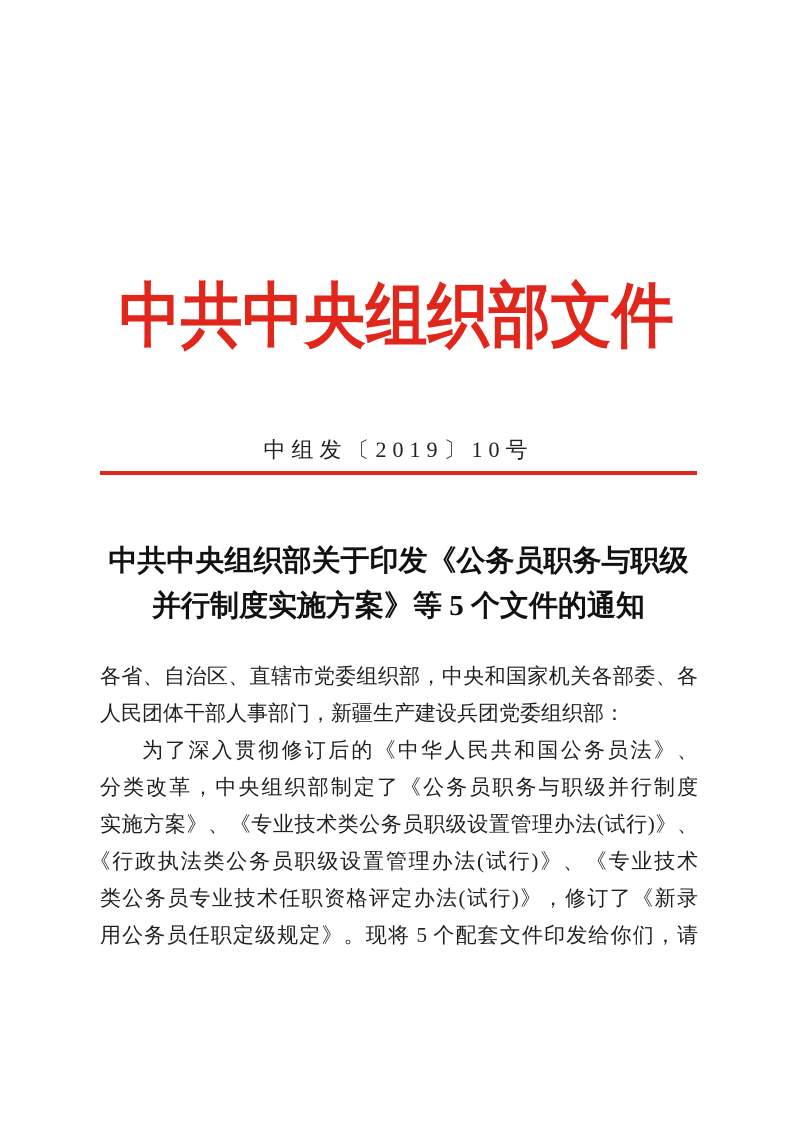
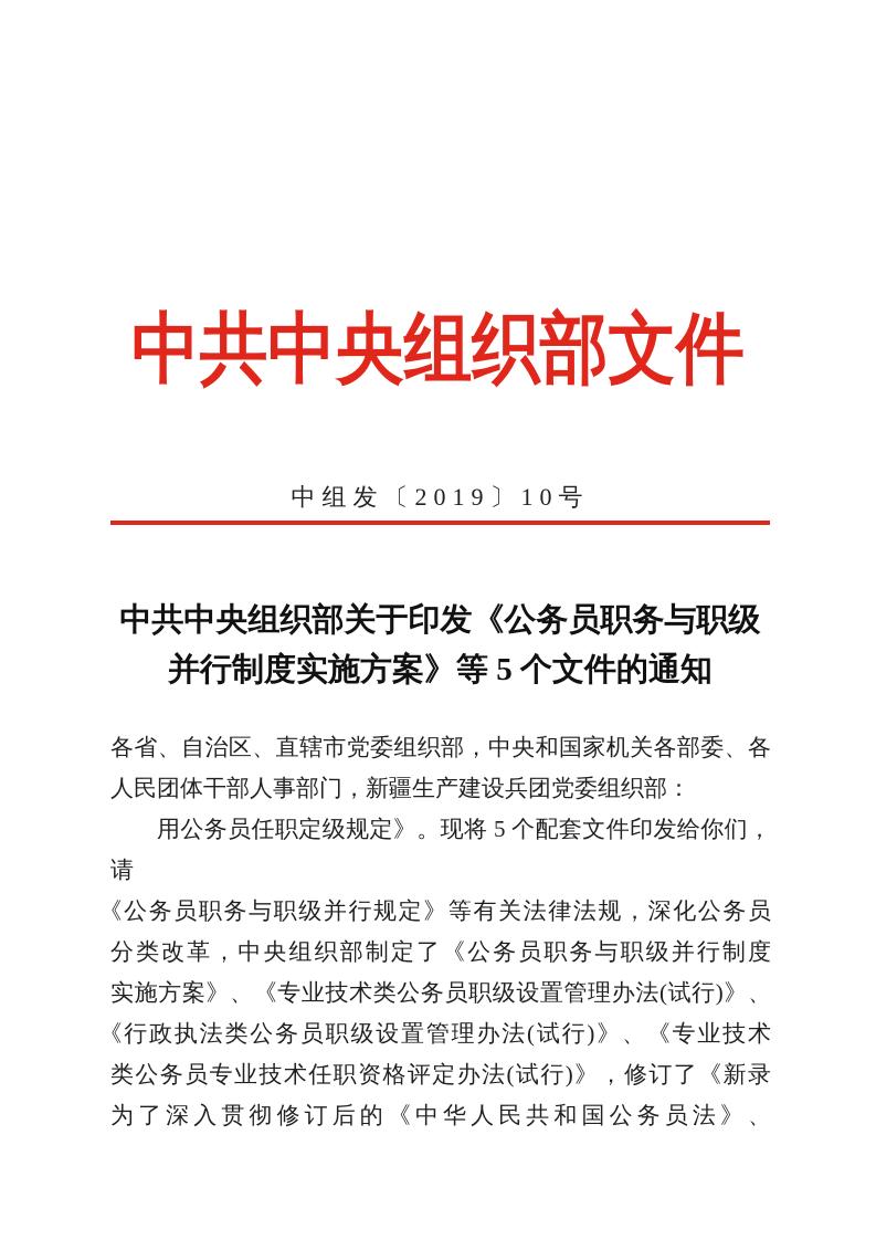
  中共中央组织部文件
  中组发〔2019〕10号
  中共中央组织部关于印发《公务员职务与职级
  并行制度实施方案》等 5 个文件的通知
  各省、自治区、直辖市党委组织部，中央和国家机关各部委、各
  人民团体干部人事部门，新疆生产建设兵团党委组织部：
- 为了深入贯彻修订后的《中华人民共和国公务员法》、
+ 用公务员任职定级规定》。现将 5 个配套文件印发给你们，请
+ 《公务员职务与职级并行规定》等有关法律法规，深化公务员
  分类改革，中央组织部制定了《公务员职务与职级并行制度
  实施方案》、《专业技术类公务员职级设置管理办法(试行)》、
  《行政执法类公务员职级设置管理办法(试行)》、《专业技术
  类公务员专业技术任职资格评定办法(试行)》，修订了《新录
- 用公务员任职定级规定》。现将 5 个配套文件印发给你们，请
+ 为了深入贯彻修订后的《中华人民共和国公务员法》、
